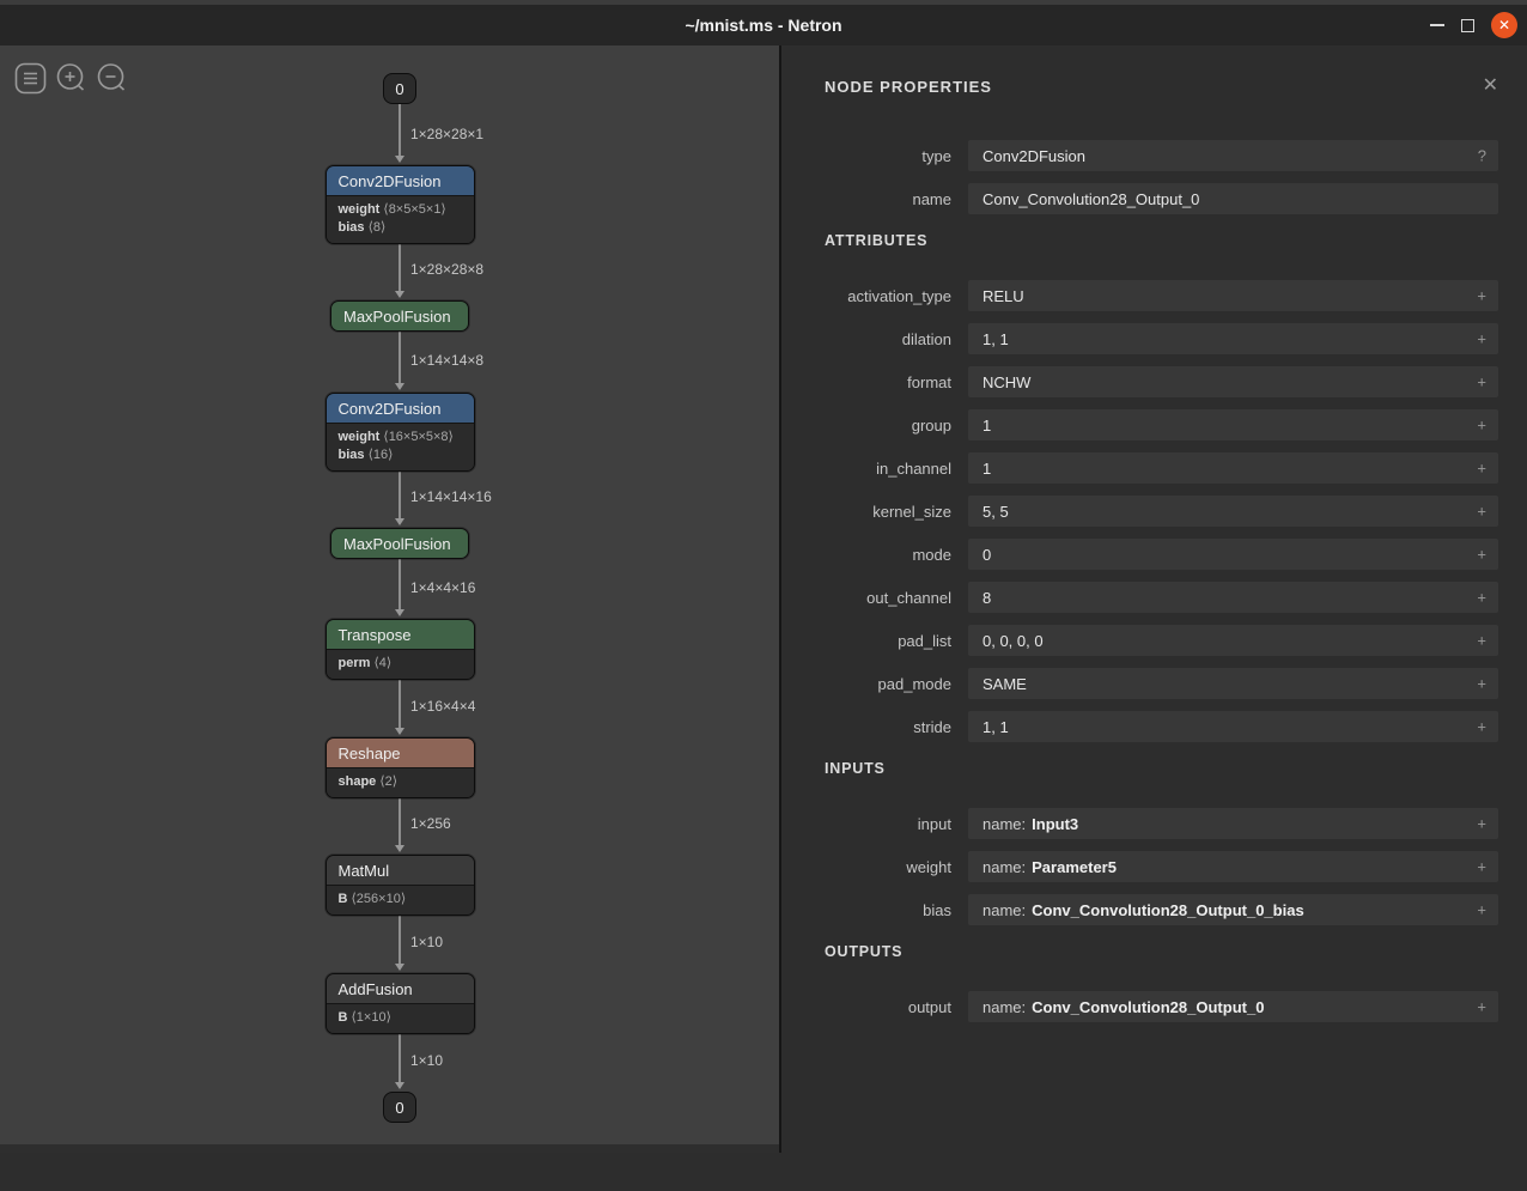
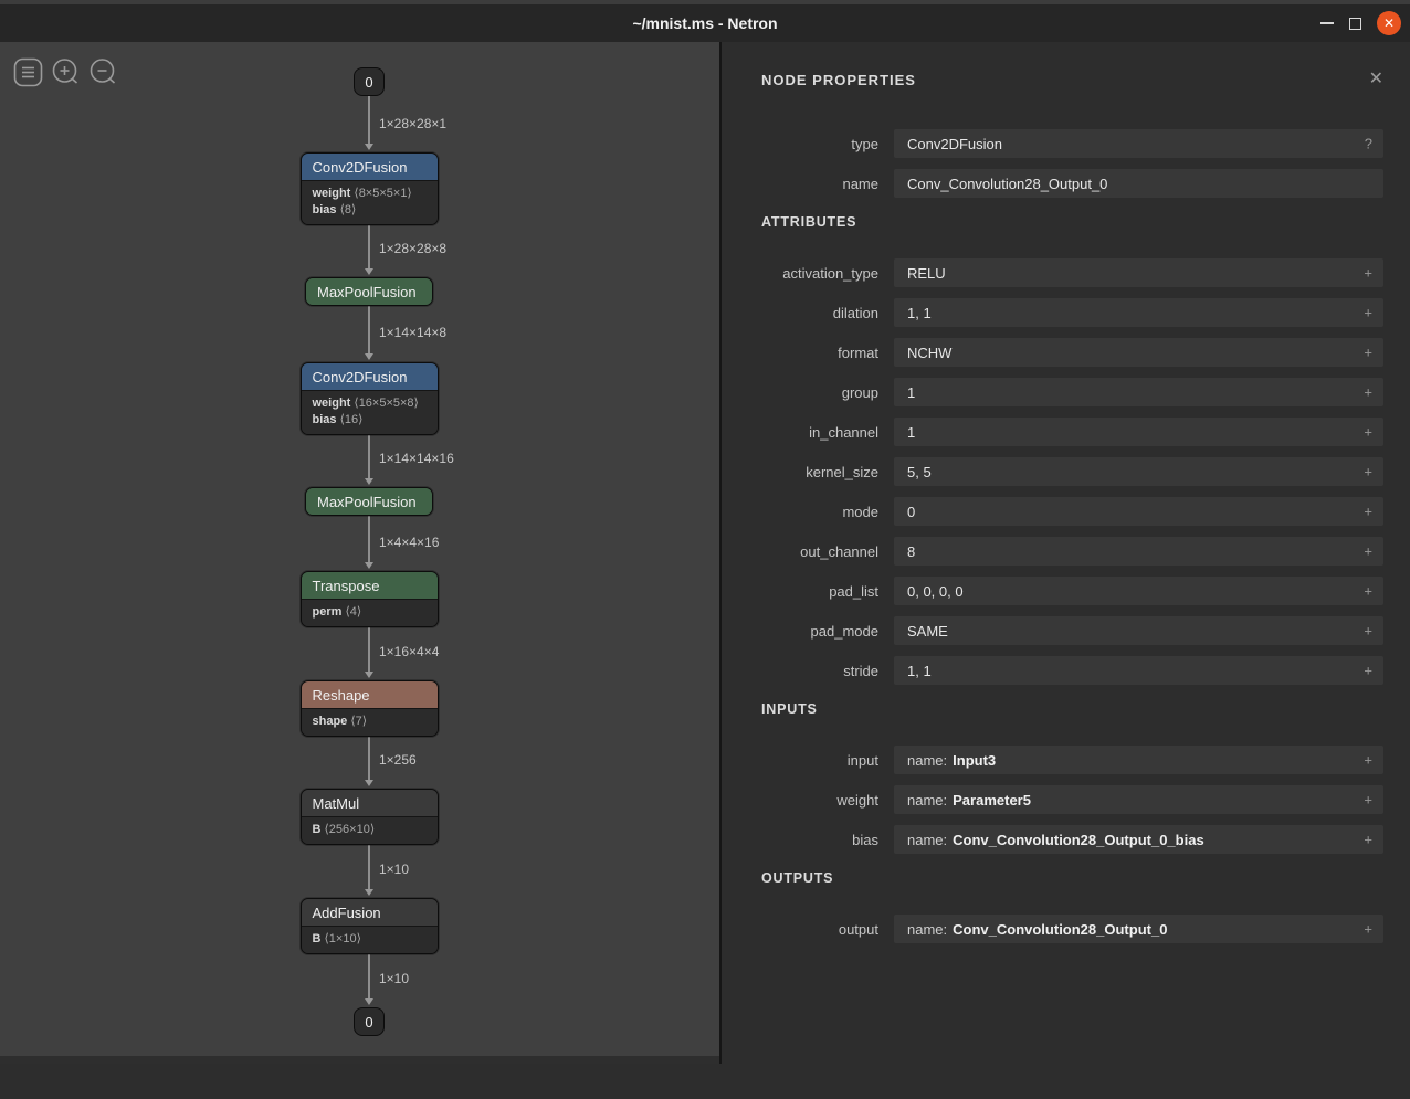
  ~/mnist.ms - Netron
  ✕
  1×28×28×1
  1×28×28×8
  1×14×14×8
  1×14×14×16
  1×4×4×16
  1×16×4×4
  1×256
  1×10
  1×10
  0
  Conv2DFusion
  weight ⟨8×5×5×1⟩
  bias ⟨8⟩
  MaxPoolFusion
  Conv2DFusion
  weight ⟨16×5×5×8⟩
  bias ⟨16⟩
  MaxPoolFusion
  Transpose
  perm ⟨4⟩
  Reshape
- shape ⟨2⟩
+ shape ⟨7⟩
  MatMul
  B ⟨256×10⟩
  AddFusion
  B ⟨1×10⟩
  0
  NODE PROPERTIES
  ✕
  type
  Conv2DFusion
  ?
  name
  Conv_Convolution28_Output_0
  ATTRIBUTES
  activation_type
  RELU
  +
  dilation
  1, 1
  +
  format
  NCHW
  +
  group
  1
  +
  in_channel
  1
  +
  kernel_size
  5, 5
  +
  mode
  0
  +
  out_channel
  8
  +
  pad_list
  0, 0, 0, 0
  +
  pad_mode
  SAME
  +
  stride
  1, 1
  +
  INPUTS
  input
  name:
  Input3
  +
  weight
  name:
  Parameter5
  +
  bias
  name:
  Conv_Convolution28_Output_0_bias
  +
  OUTPUTS
  output
  name:
  Conv_Convolution28_Output_0
  +
